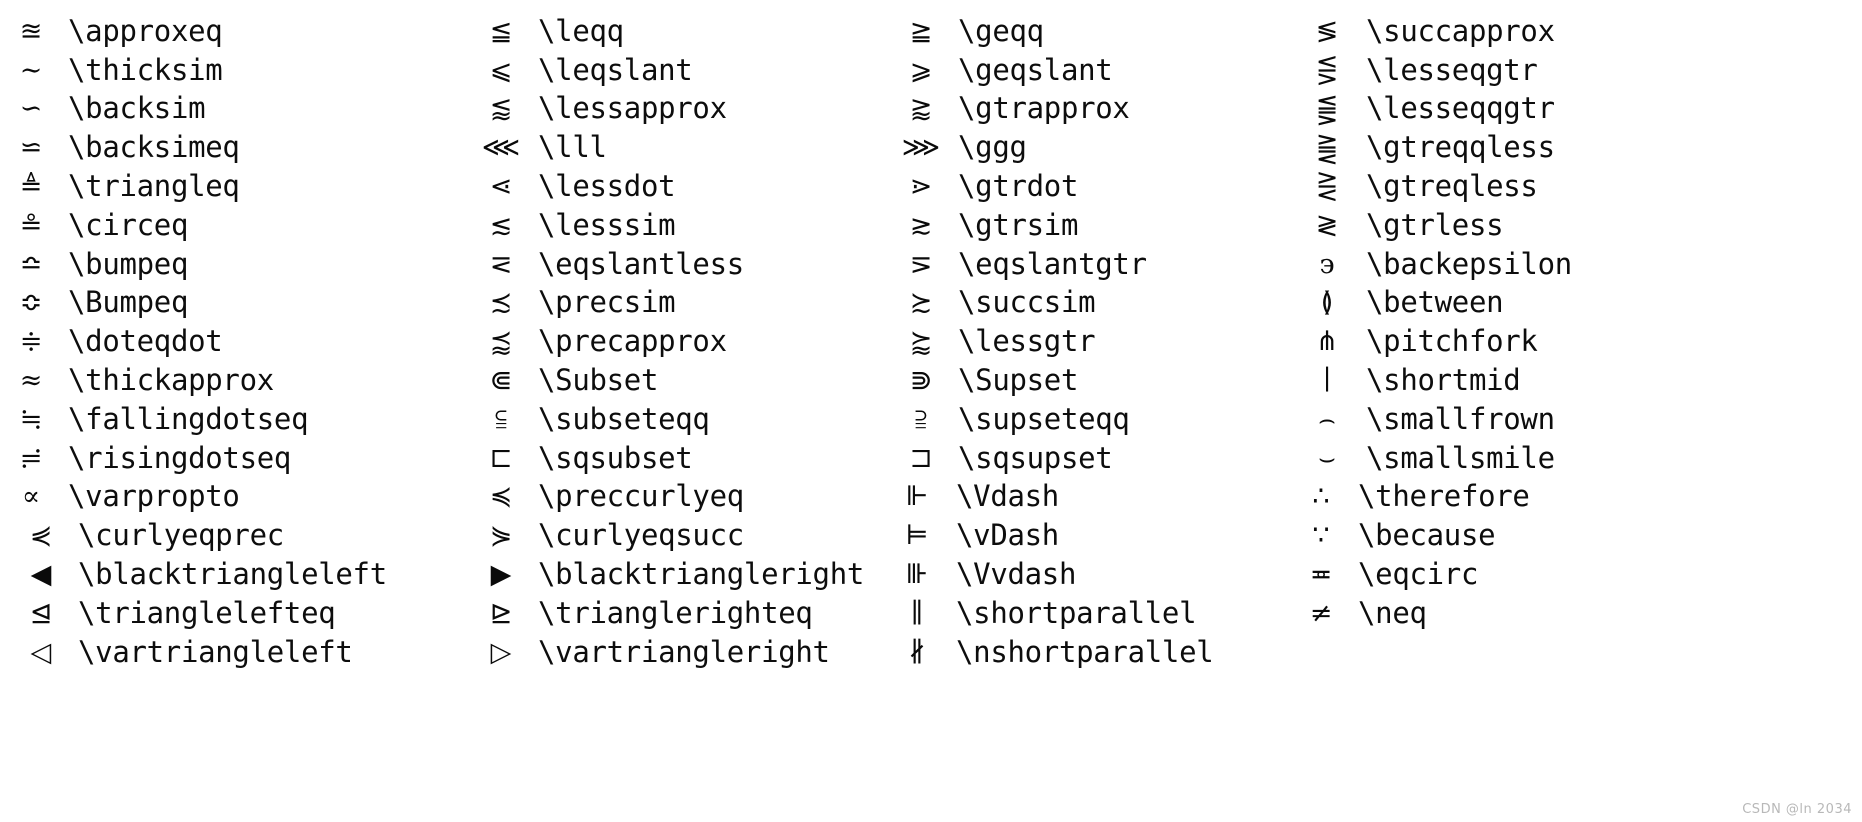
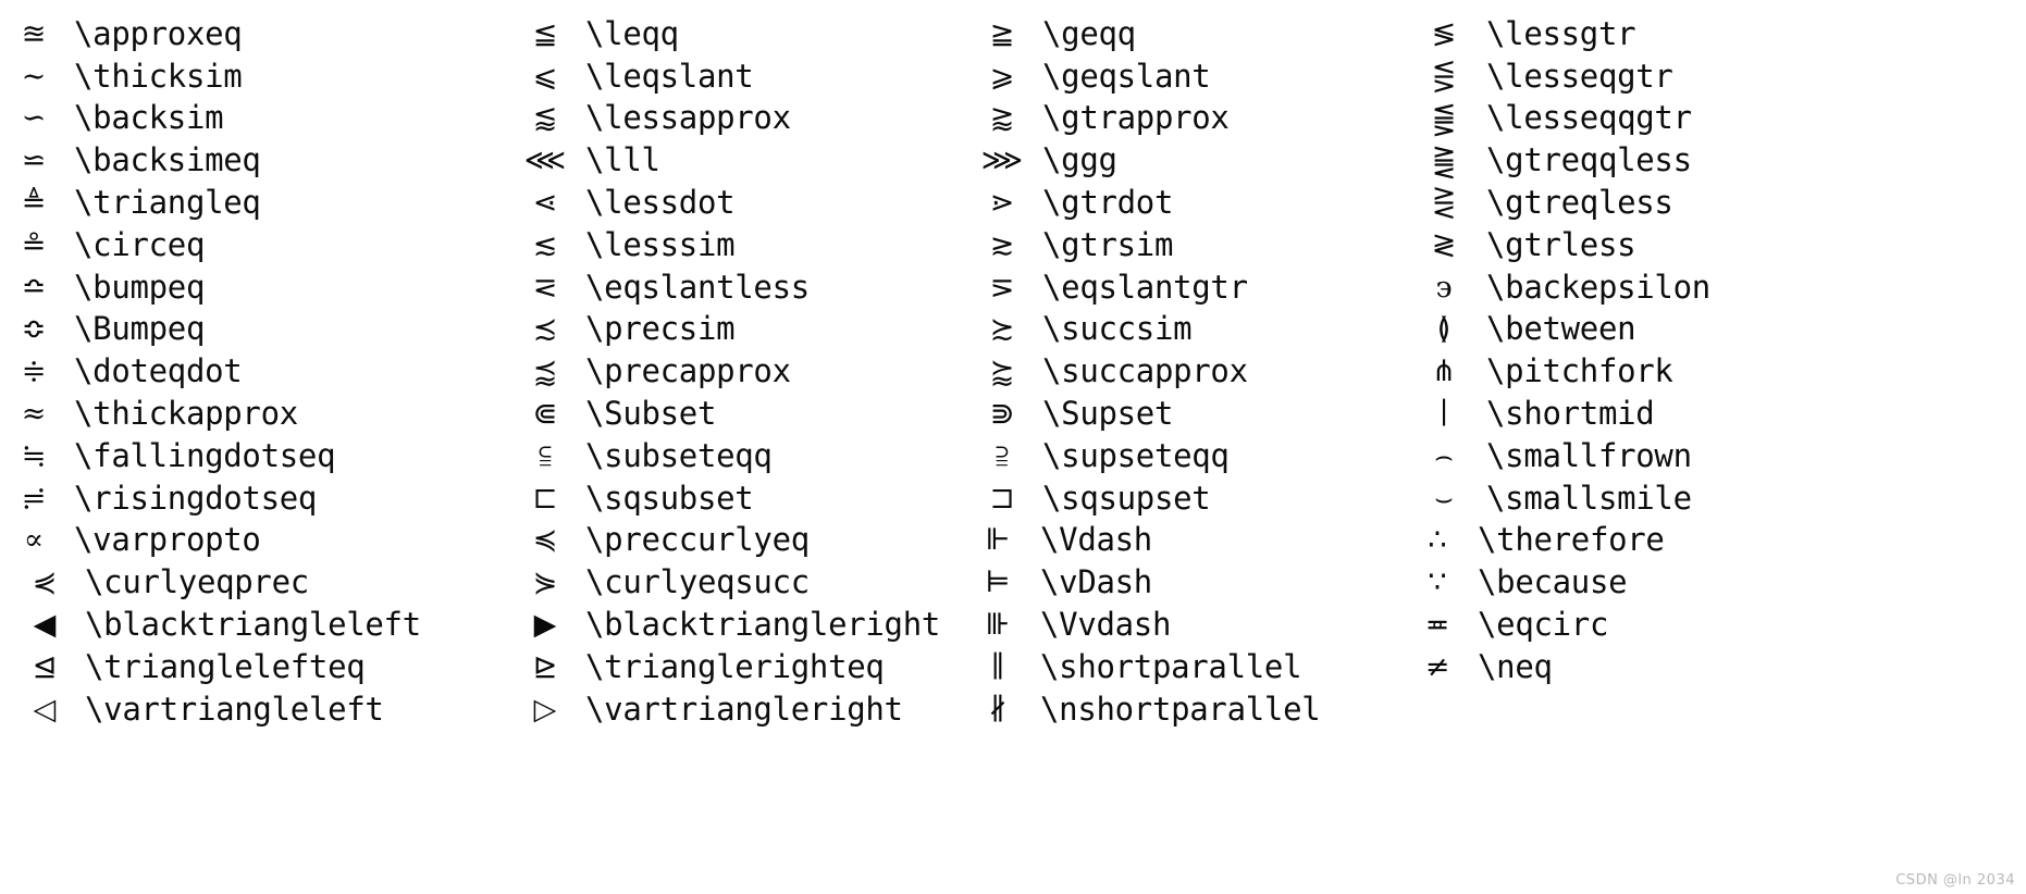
  ≊
  \approxeq
  ≦
  \leqq
  ≧
  \geqq
  ≶
- \succapprox
+ \lessgtr
  ∼
  \thicksim
  ⩽
  \leqslant
  ⩾
  \geqslant
  ⋚
  \lesseqgtr
  ∽
  \backsim
  ⪅
  \lessapprox
  ⪆
  \gtrapprox
  ⪋
  \lesseqqgtr
  ⋍
  \backsimeq
  ⋘
  \lll
  ⋙
  \ggg
  ⪌
  \gtreqqless
  ≜
  \triangleq
  ⋖
  \lessdot
  ⋗
  \gtrdot
  ⋛
  \gtreqless
  ≗
  \circeq
  ≲
  \lesssim
  ≳
  \gtrsim
  ≷
  \gtrless
  ≏
  \bumpeq
  ⋜
  \eqslantless
  ⋝
  \eqslantgtr
  ϶
  \backepsilon
  ≎
  \Bumpeq
  ≾
  \precsim
  ≿
  \succsim
  ≬
  \between
  ≑
  \doteqdot
  ⪷
  \precapprox
  ⪸
- \lessgtr
+ \succapprox
  ⋔
  \pitchfork
  ≈
  \thickapprox
  ⋐
  \Subset
  ⋑
  \Supset
  ∣
  \shortmid
  ≒
  \fallingdotseq
  ⫅
  \subseteqq
  ⫆
  \supseteqq
  ⌢
  \smallfrown
  ≓
  \risingdotseq
  ⊏
  \sqsubset
  ⊐
  \sqsupset
  ⌣
  \smallsmile
  ∝
  \varpropto
  ≼
  \preccurlyeq
  ⊩
  \Vdash
  ∴
  \therefore
  ⋞
  \curlyeqprec
  ⋟
  \curlyeqsucc
  ⊨
  \vDash
  ∵
  \because
  ◀
  \blacktriangleleft
  ▶
  \blacktriangleright
  ⊪
  \Vvdash
  ≖
  \eqcirc
  ⊴
  \trianglelefteq
  ⊵
  \trianglerighteq
  ∥
  \shortparallel
  ≠
  \neq
  ◁
  \vartriangleleft
  ▷
  \vartriangleright
  ∦
  \nshortparallel
  CSDN @ln 2034
